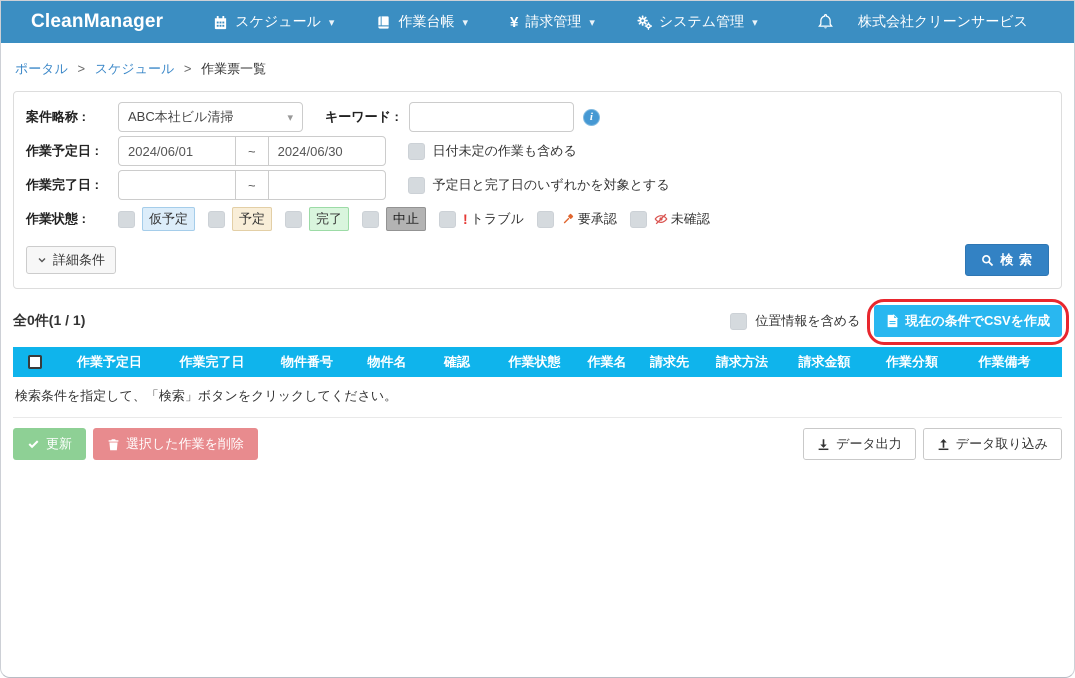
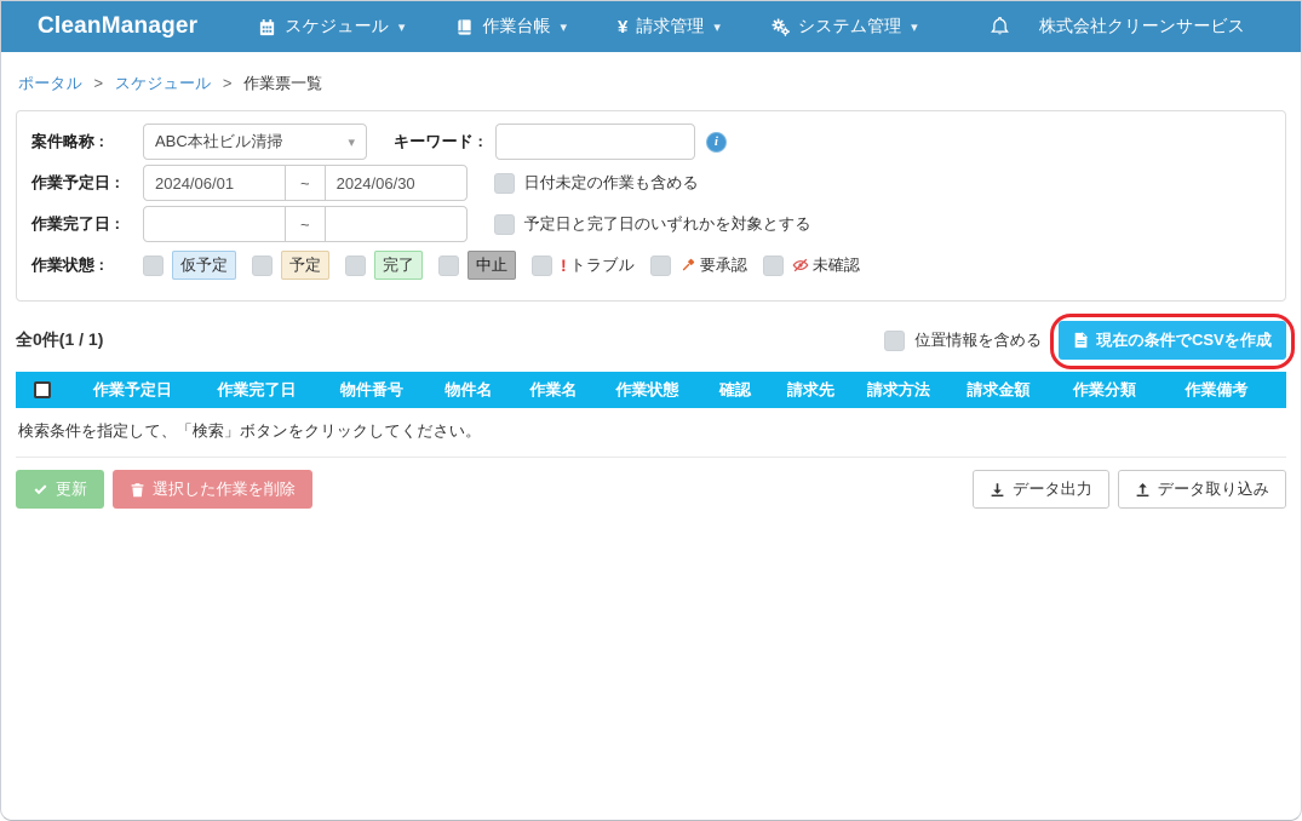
  CleanManager
  スケジュール
  ▾
  作業台帳
  ▾
  ¥
  請求管理
  ▾
  システム管理
  ▾
  株式会社クリーンサービス
  ポータル > スケジュール > 作業票一覧
  案件略称 :
  ABC本社ビル清掃
  ▾
  キーワード :
  i
  作業予定日 :
  2024/06/01
  ~
  2024/06/30
  日付未定の作業も含める
  作業完了日 :
  ~
  予定日と完了日のいずれかを対象とする
  作業状態 :
  仮予定
  予定
  完了
  中止
  !
  トラブル
  要承認
  未確認
- 詳細条件
- 検 索
  全0件(1 / 1)
  位置情報を含める
  現在の条件でCSVを作成
  作業予定日
  作業完了日
  物件番号
  物件名
- 確認
+ 作業名
  作業状態
- 作業名
+ 確認
  請求先
  請求方法
  請求金額
  作業分類
  作業備考
  検索条件を指定して、「検索」ボタンをクリックしてください。
  更新
  選択した作業を削除
  データ出力
  データ取り込み
